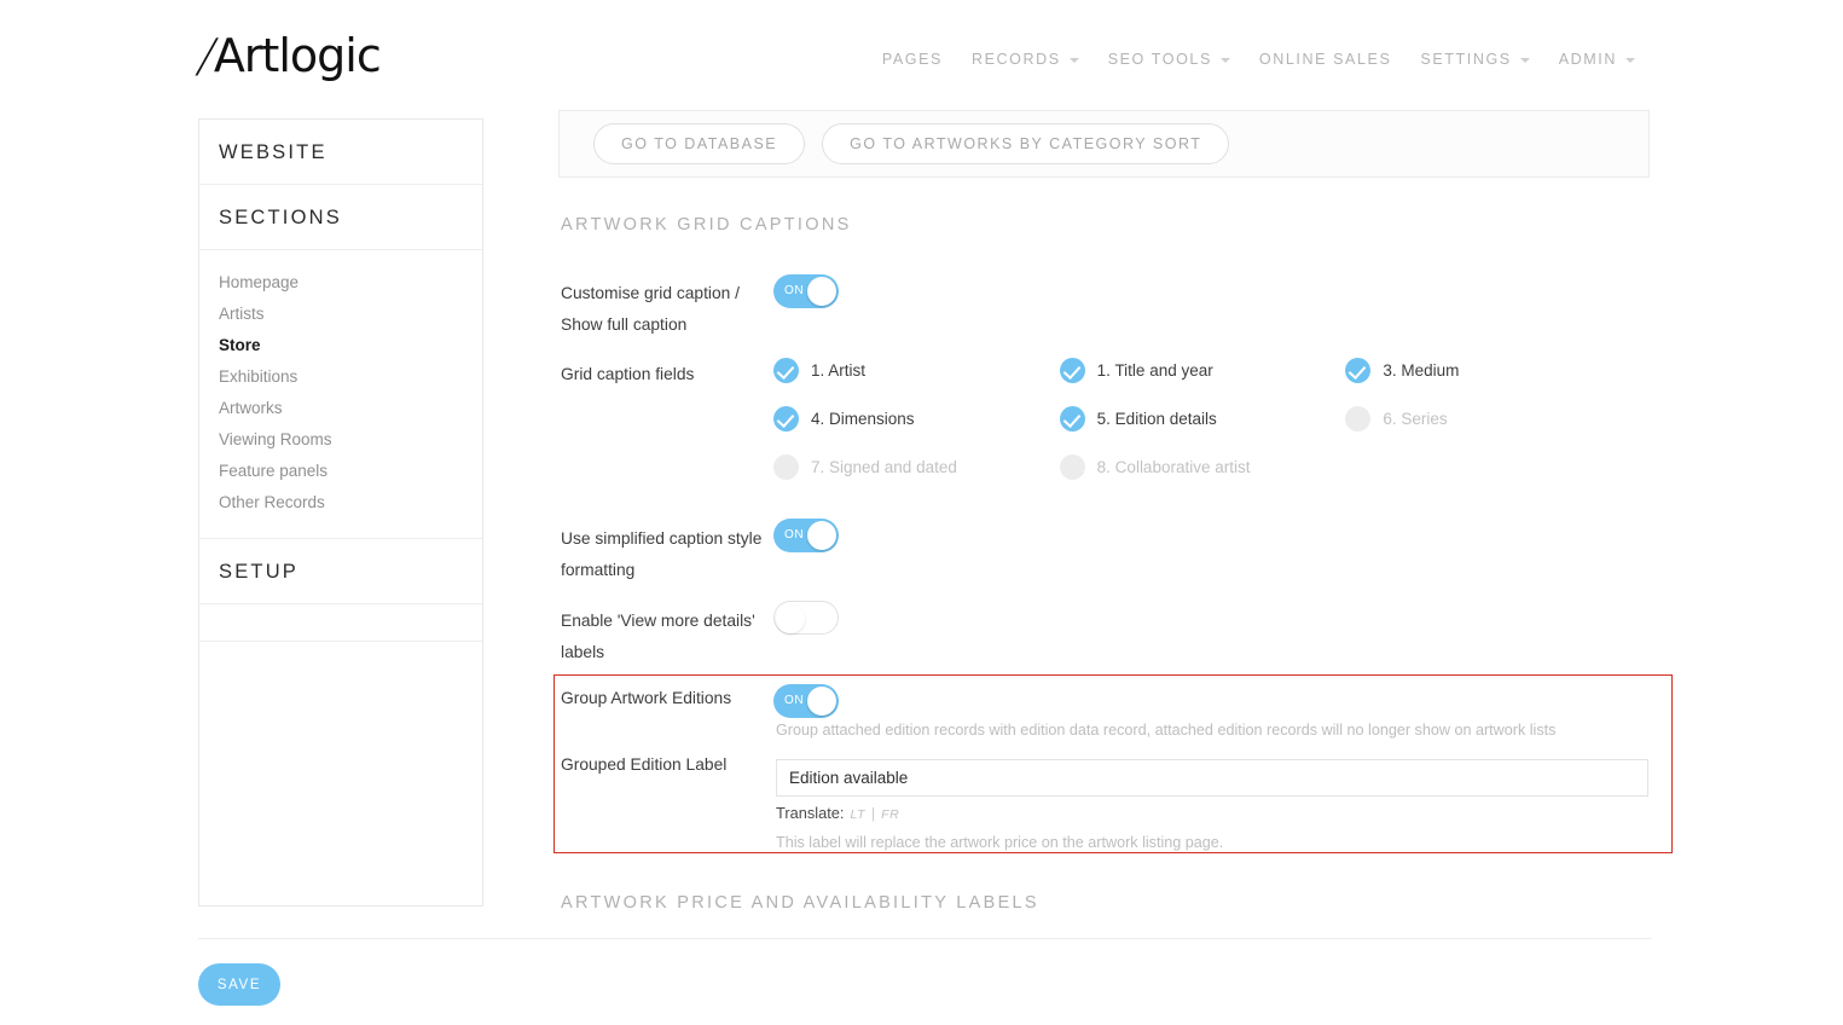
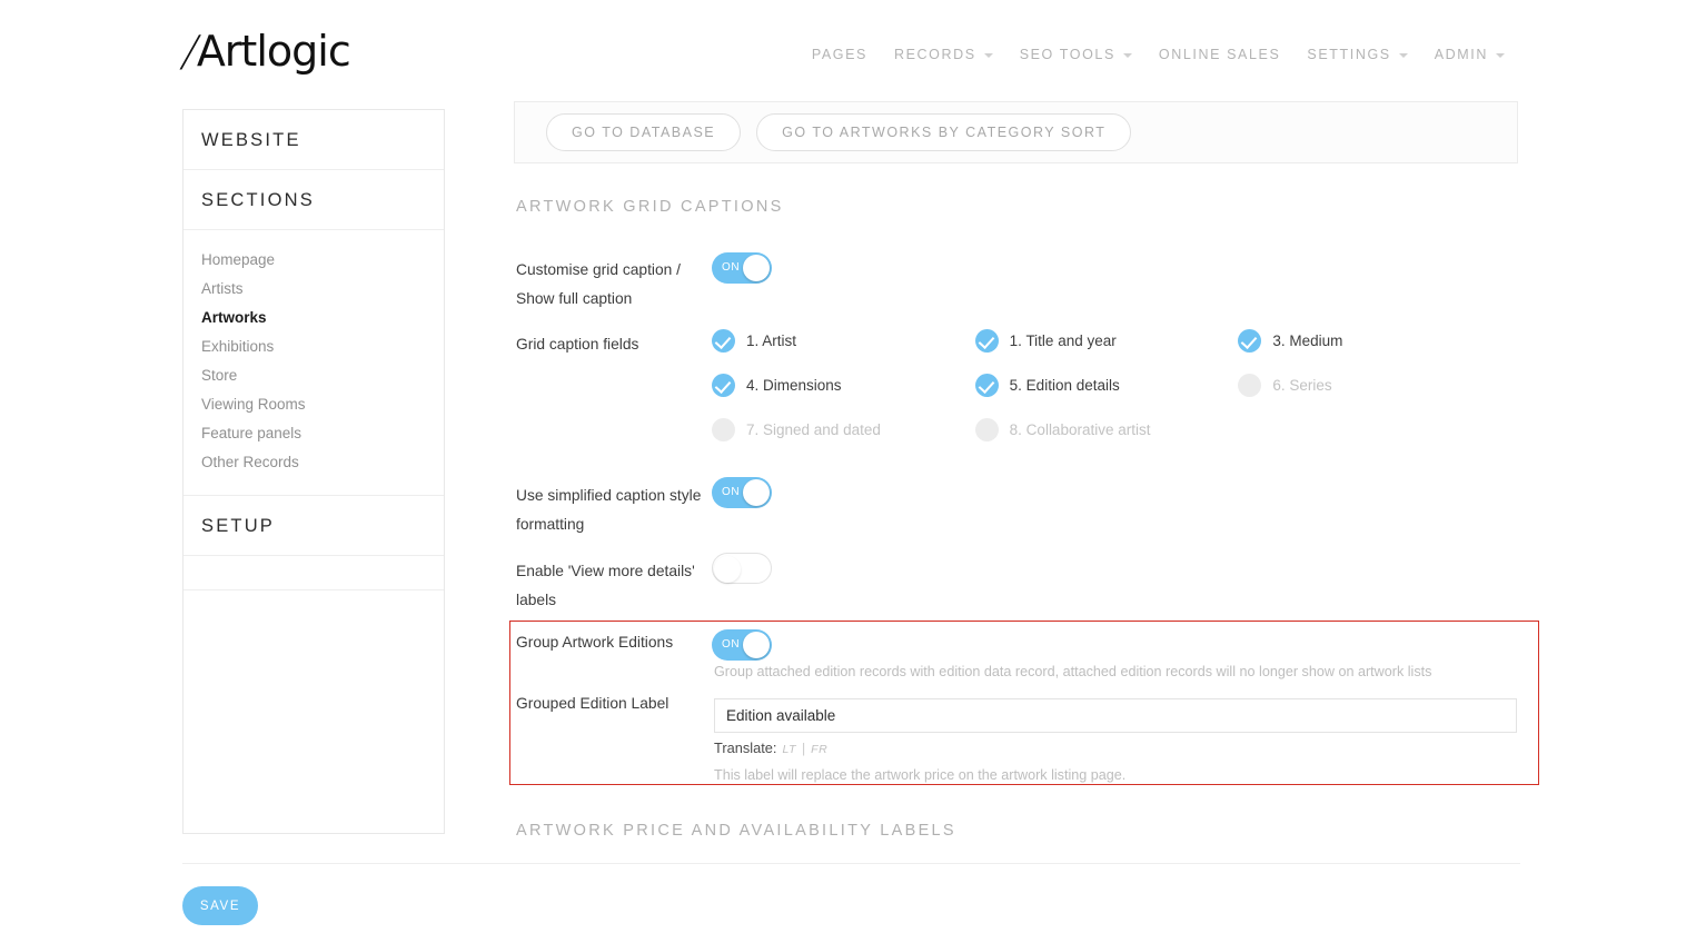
  PAGES
  RECORDS
  SEO TOOLS
  ONLINE SALES
  SETTINGS
  ADMIN
  WEBSITE
  SECTIONS
  Homepage
  Artists
- Store
+ Artworks
  Exhibitions
- Artworks
+ Store
  Viewing Rooms
  Feature panels
  Other Records
  SETUP
  GO TO DATABASE
  GO TO ARTWORKS BY CATEGORY SORT
  ARTWORK GRID CAPTIONS
  Customise grid caption /
  Show full caption
  ON
  Grid caption fields
  1. Artist
  1. Title and year
  3. Medium
  4. Dimensions
  5. Edition details
  6. Series
  7. Signed and dated
  8. Collaborative artist
  Use simplified caption style
  formatting
  ON
  Enable 'View more details'
  labels
  Group Artwork Editions
  ON
  Group attached edition records with edition data record, attached edition records will no longer show on artwork lists
  Grouped Edition Label
  Edition available
  Translate:
  LT
  |
  FR
  This label will replace the artwork price on the artwork listing page.
  ARTWORK PRICE AND AVAILABILITY LABELS
  SAVE
